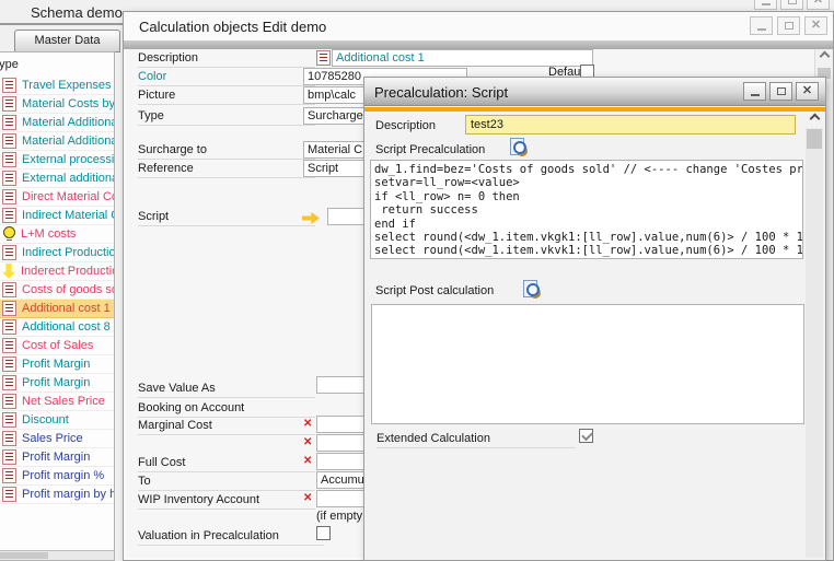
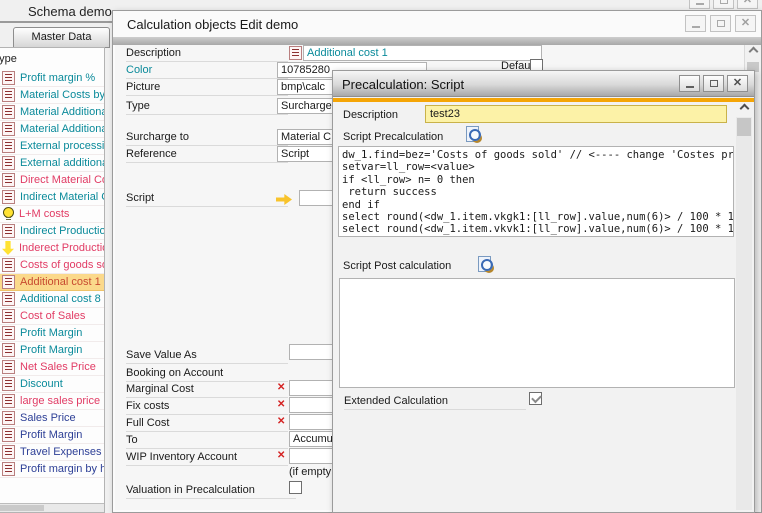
  Schema demo
  ✕
  Master Data
  ype
- Travel Expenses
+ Profit margin %
  Material Costs by
  Material Addition
  Material Addition
  External processi
  External addition
  Direct Material C
  Indirect Material
  L+M costs
  Indirect Productio
  Inderect Producti
  Costs of goods s
  Additional cost 1
  Additional cost 8
  Cost of Sales
  Profit Margin
  Profit Margin
  Net Sales Price
  Discount
+ large sales price
  Sales Price
  Profit Margin
- Profit margin %
+ Travel Expenses
  Profit margin by h
  Calculation objects Edit demo
  ✕
  Description
  Additional cost 1
  Color
  10785280
  Defau
  Picture
  bmp\calc
  Type
  Surcharge
  Surcharge to
  Material C
  Reference
  Script
  Script
  Save Value As
  Booking on Account
  Marginal Cost
  ✕
+ Fix costs
  ✕
  Full Cost
  ✕
  To
  Accumu
  WIP Inventory Account
  ✕
  (if empty
  Valuation in Precalculation
  Precalculation: Script
  ✕
  Description
  test23
  Script Precalculation
  dw_1.find=bez='Costs of goods sold' // <---- change 'Costes pr
  setvar=ll_row=<value>
  if <ll_row> n= 0 then
  return success
  end if
  select round(<dw_1.item.vkgk1:[ll_row].value,num(6)> / 100 * 1
  select round(<dw_1.item.vkvk1:[ll_row].value,num(6)> / 100 * 1
  Script Post calculation
  Extended Calculation
